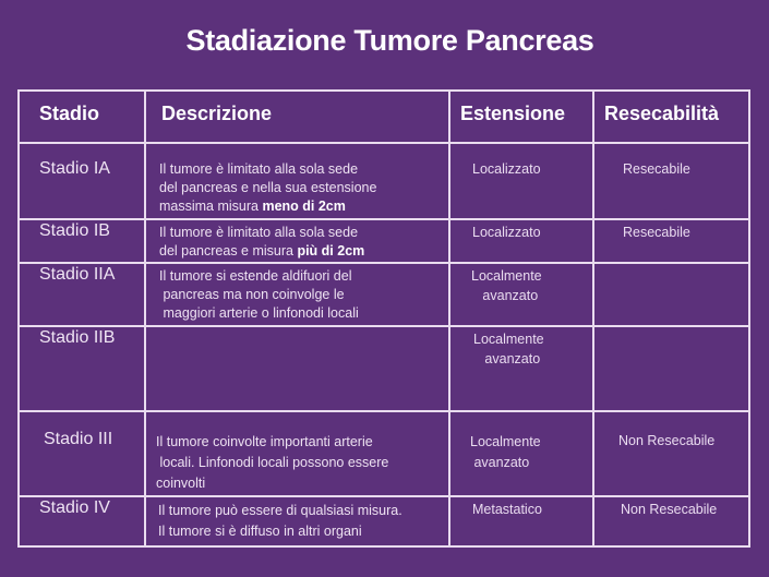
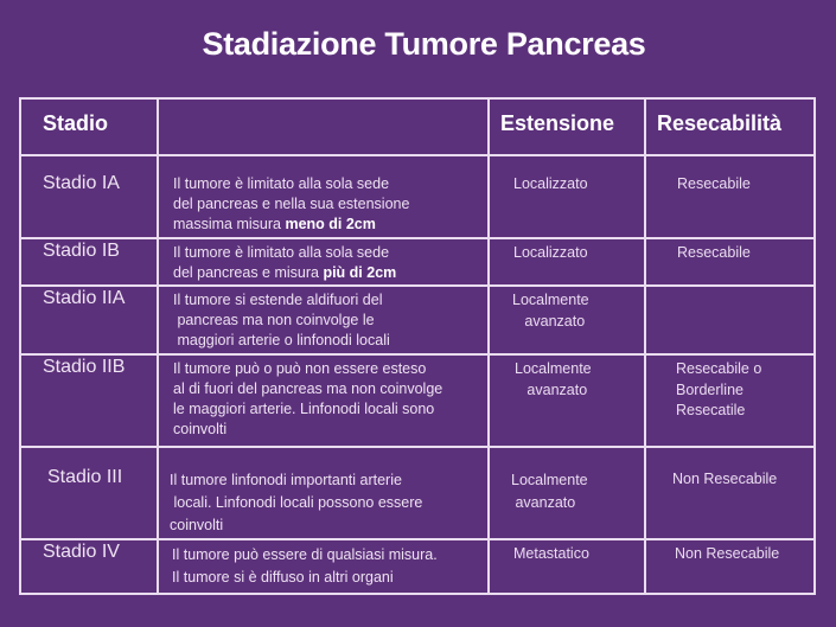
  Stadiazione Tumore Pancreas
  Stadio
- Descrizione
  Estensione
  Resecabilità
  Stadio IA
  Il tumore è limitato alla sola sede del pancreas e nella sua estensione massima misura meno di 2cm
  Localizzato
  Resecabile
  Stadio IB
  Il tumore è limitato alla sola sede del pancreas e misura più di 2cm
  Localizzato
  Resecabile
  Stadio IIA
  Il tumore si estende aldifuori del pancreas ma non coinvolge le maggiori arterie o linfonodi locali
  Localmente avanzato
  Stadio IIB
+ Il tumore può o può non essere esteso al di fuori del pancreas ma non coinvolge le maggiori arterie. Linfonodi locali sono coinvolti
  Localmente avanzato
+ Resecabile o Borderline Resecatile
  Stadio III
- Il tumore coinvolte importanti arterie locali. Linfonodi locali possono essere coinvolti
+ Il tumore linfonodi importanti arterie locali. Linfonodi locali possono essere coinvolti
  Localmente avanzato
  Non Resecabile
  Stadio IV
  Il tumore può essere di qualsiasi misura. Il tumore si è diffuso in altri organi
  Metastatico
  Non Resecabile
